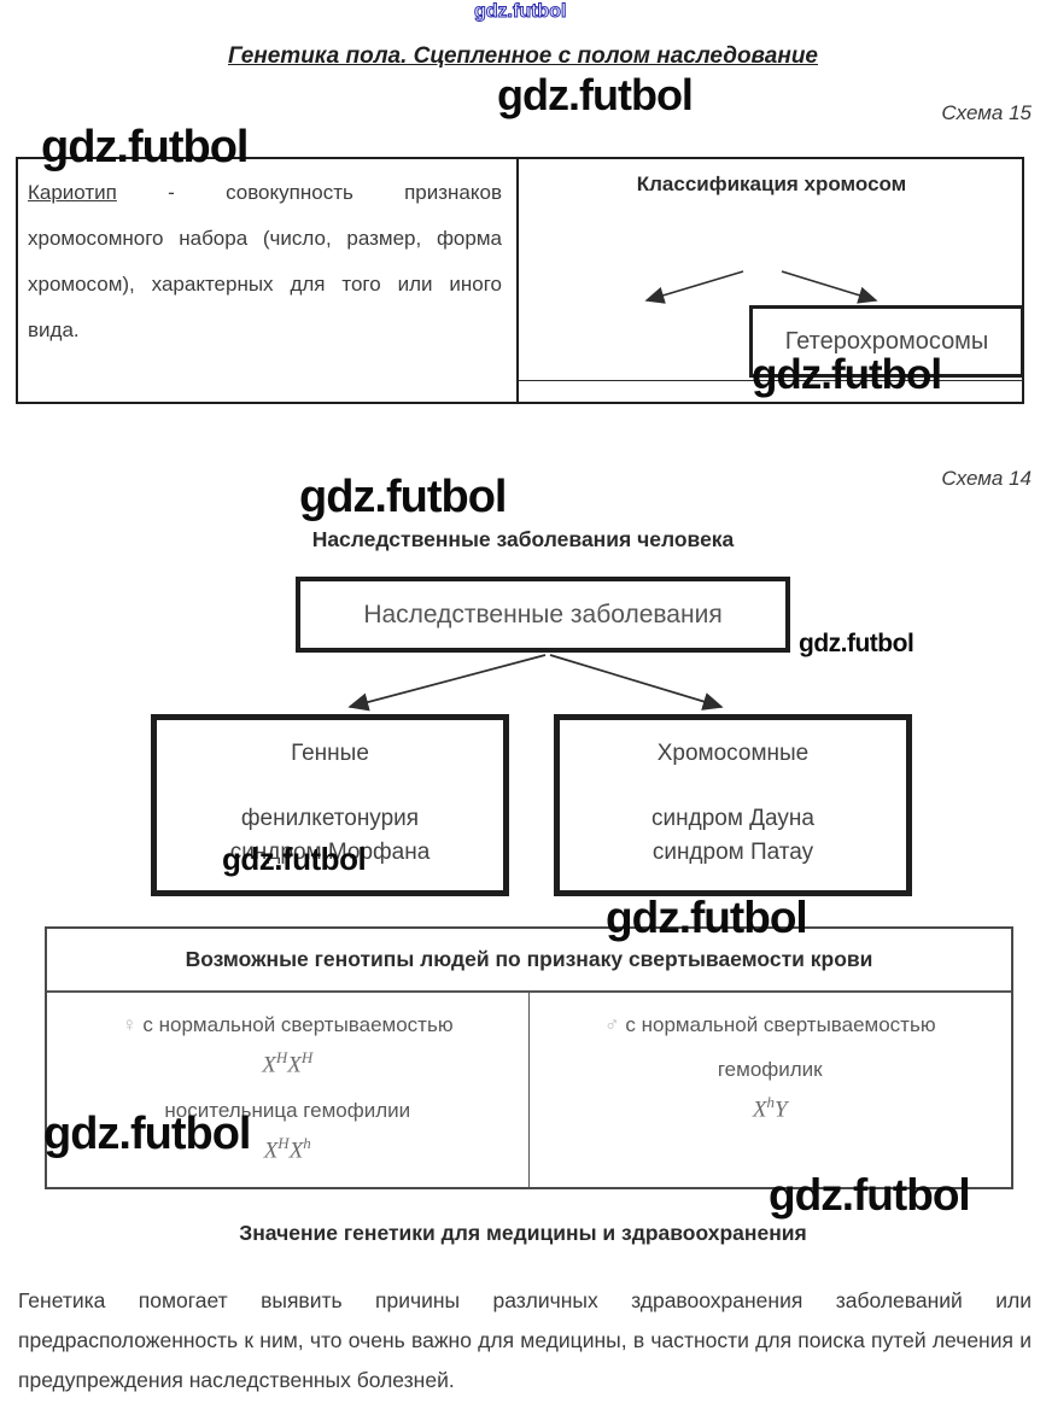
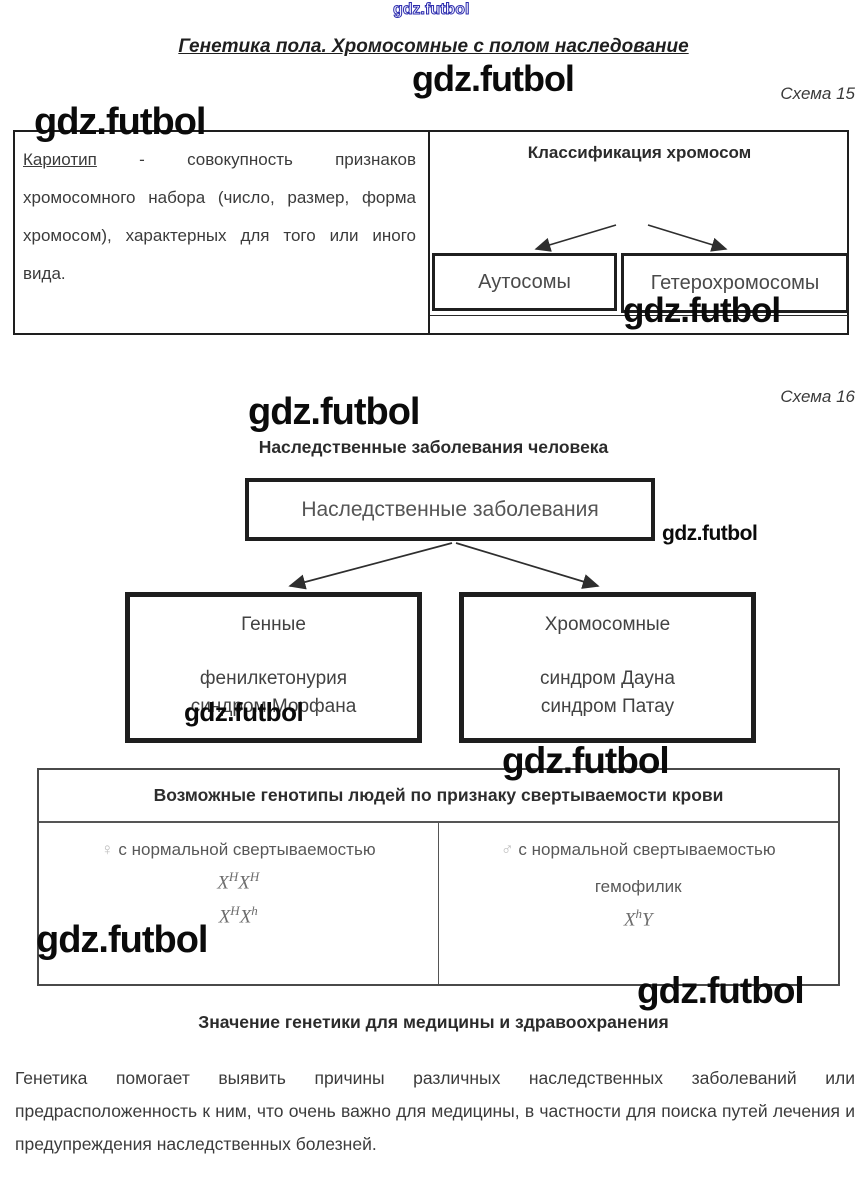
  gdz.futbol
  gdz.futbol
  gdz.futbol
  gdz.futbol
  gdz.futbol
  gdz.futbol
  gdz.futbol
  gdz.futbol
  gdz.futbol
  gdz.futbol
- Генетика пола. Сцепленное с полом наследование
+ Генетика пола. Хромосомные с полом наследование
  Схема 15
- Схема 14
+ Схема 16
  Кариотип - совокупность признаков хромосомного набора (число, размер, форма хромосом), характерных для того или иного вида.
  Классификация хромосом
+ Аутосомы
  Гетерохромосомы
  Наследственные заболевания человека
  Наследственные заболевания
  Генные
  фенилкетонурия
  синдром Морфана
  Хромосомные
  синдром Дауна
  синдром Патау
  Возможные генотипы людей по признаку свертываемости крови
  ♀ с нормальной свертываемостью
  XHXH
- носительница гемофилии
  XHXh
  ♂ с нормальной свертываемостью
  гемофилик
  XhY
  Значение генетики для медицины и здравоохранения
- Генетика помогает выявить причины различных здравоохранения заболеваний или предрасположенность к ним, что очень важно для медицины, в частности для поиска путей лечения и предупреждения наследственных болезней.
+ Генетика помогает выявить причины различных наследственных заболеваний или предрасположенность к ним, что очень важно для медицины, в частности для поиска путей лечения и предупреждения наследственных болезней.
